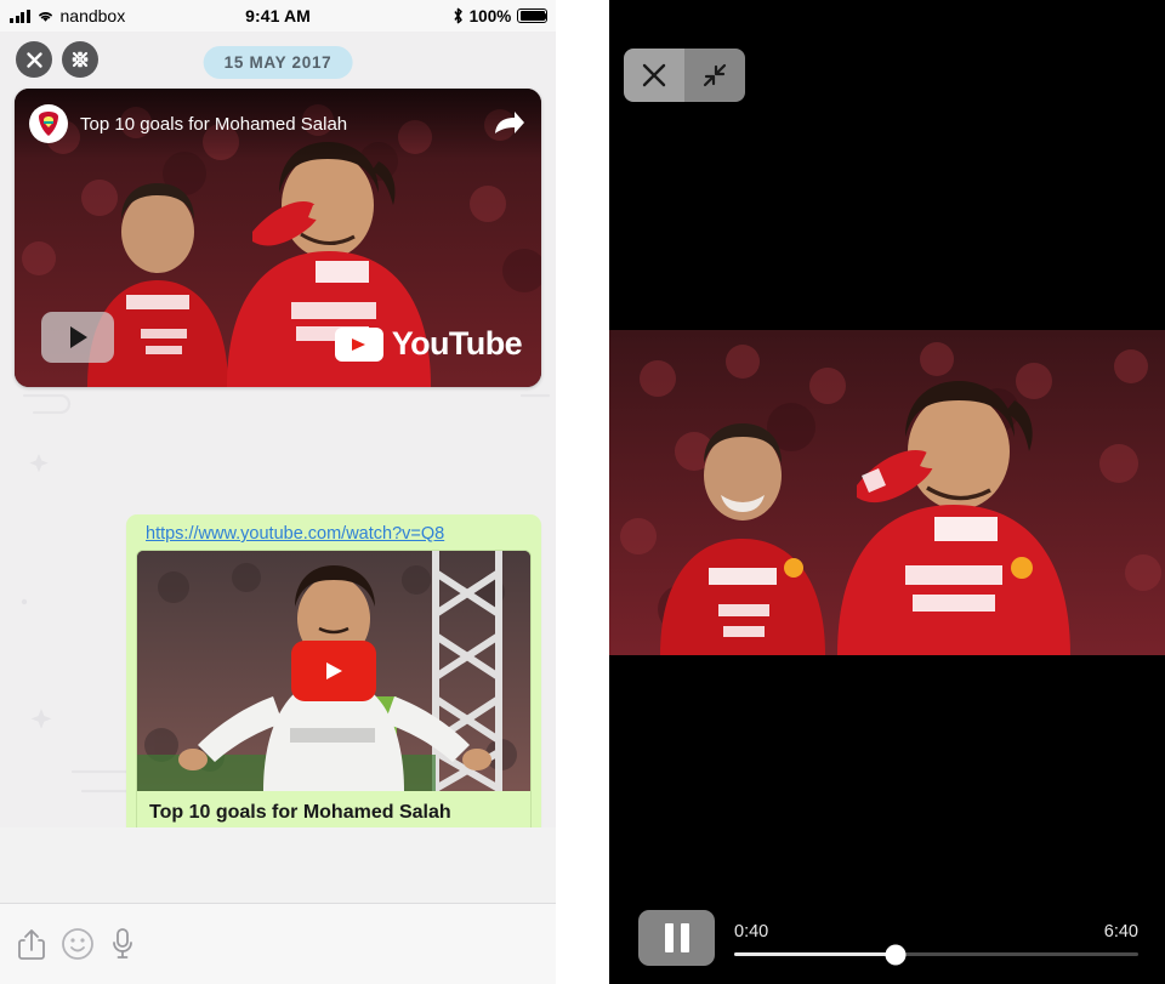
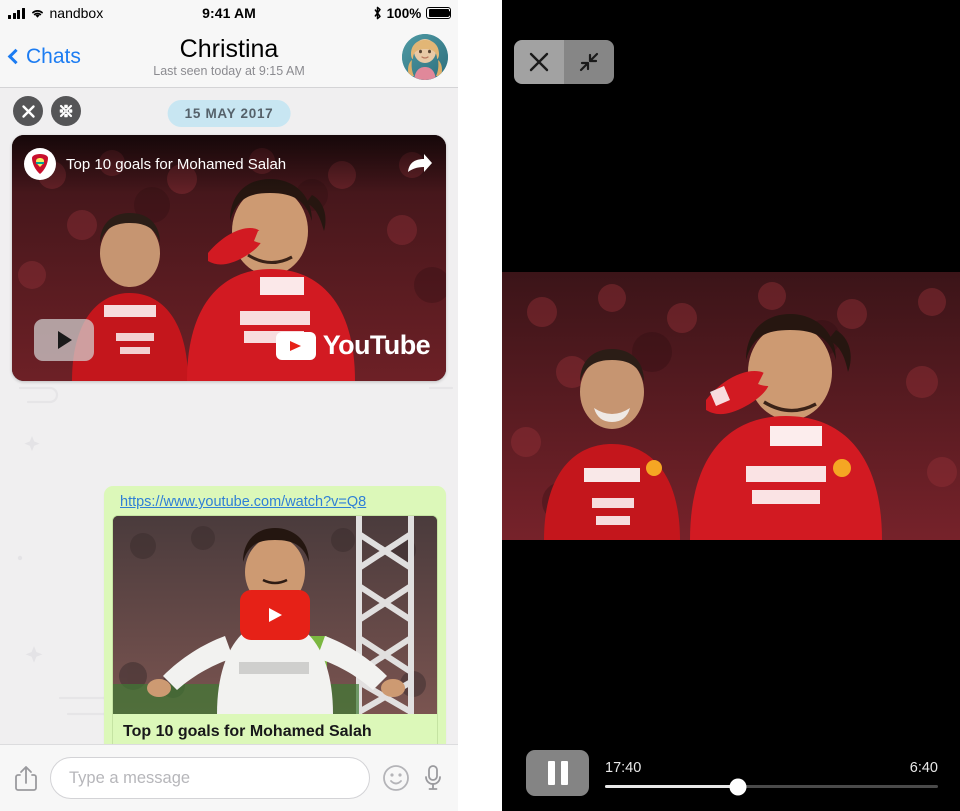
  nandbox
  9:41 AM
  100%
+ Chats
+ Christina
+ Last seen today at 9:15 AM
  15 MAY 2017
  Top 10 goals for Mohamed Salah
  YouTube
  https://www.youtube.com/watch?v=Q8
  Top 10 goals for Mohamed Salah
+ Type a message
- 0:40
+ 17:40
  6:40
